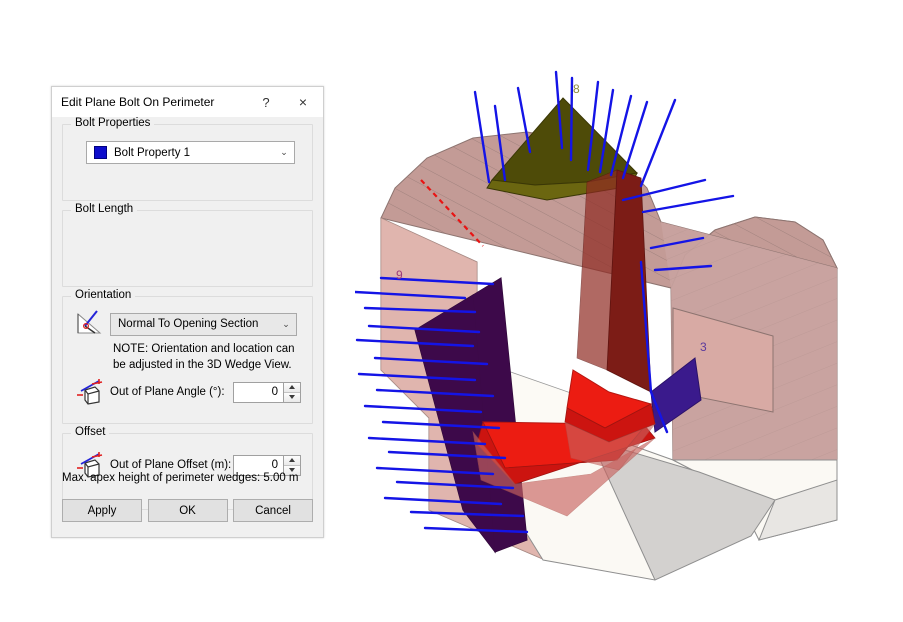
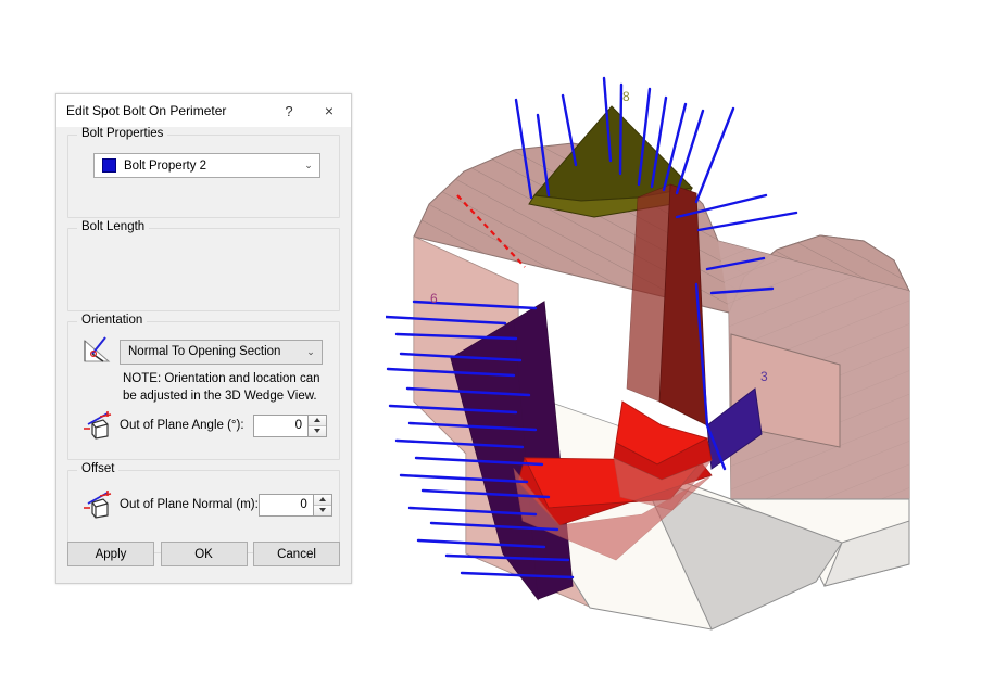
- Edit Plane Bolt On Perimeter
+ Edit Spot Bolt On Perimeter
  ?
  ×
  Bolt Properties
- Bolt Property 1
+ Bolt Property 2
  ⌄
  Bolt Length
  Orientation
  Normal To Opening Section
  ⌄
  NOTE: Orientation and location can be adjusted in the 3D Wedge View.
  Out of Plane Angle (°):
  0
  Offset
- Out of Plane Offset (m):
+ Out of Plane Normal (m):
  0
- Max. apex height of perimeter wedges: 5.00 m
  Apply
  OK
  Cancel
  8
- 9
+ 6
  3
